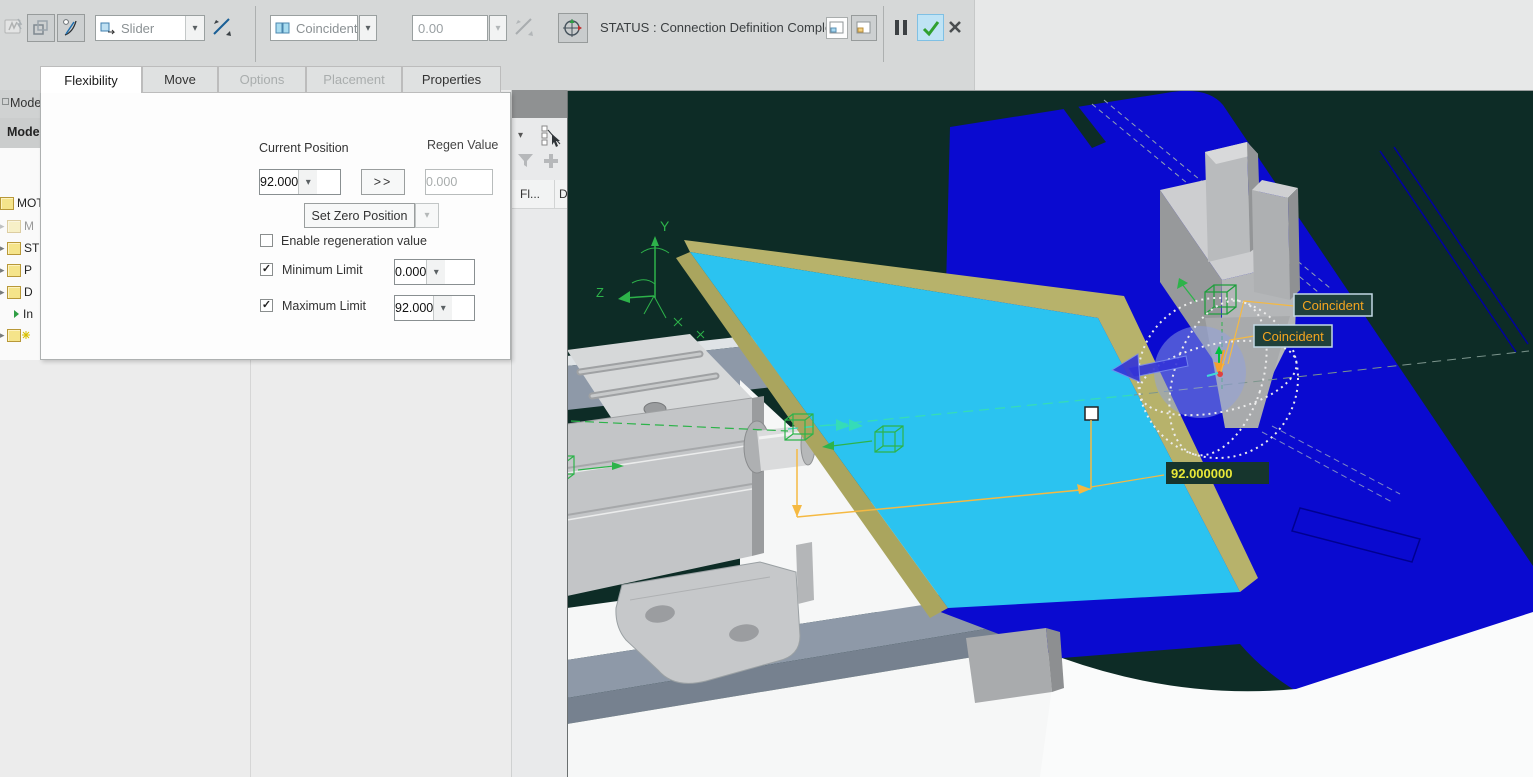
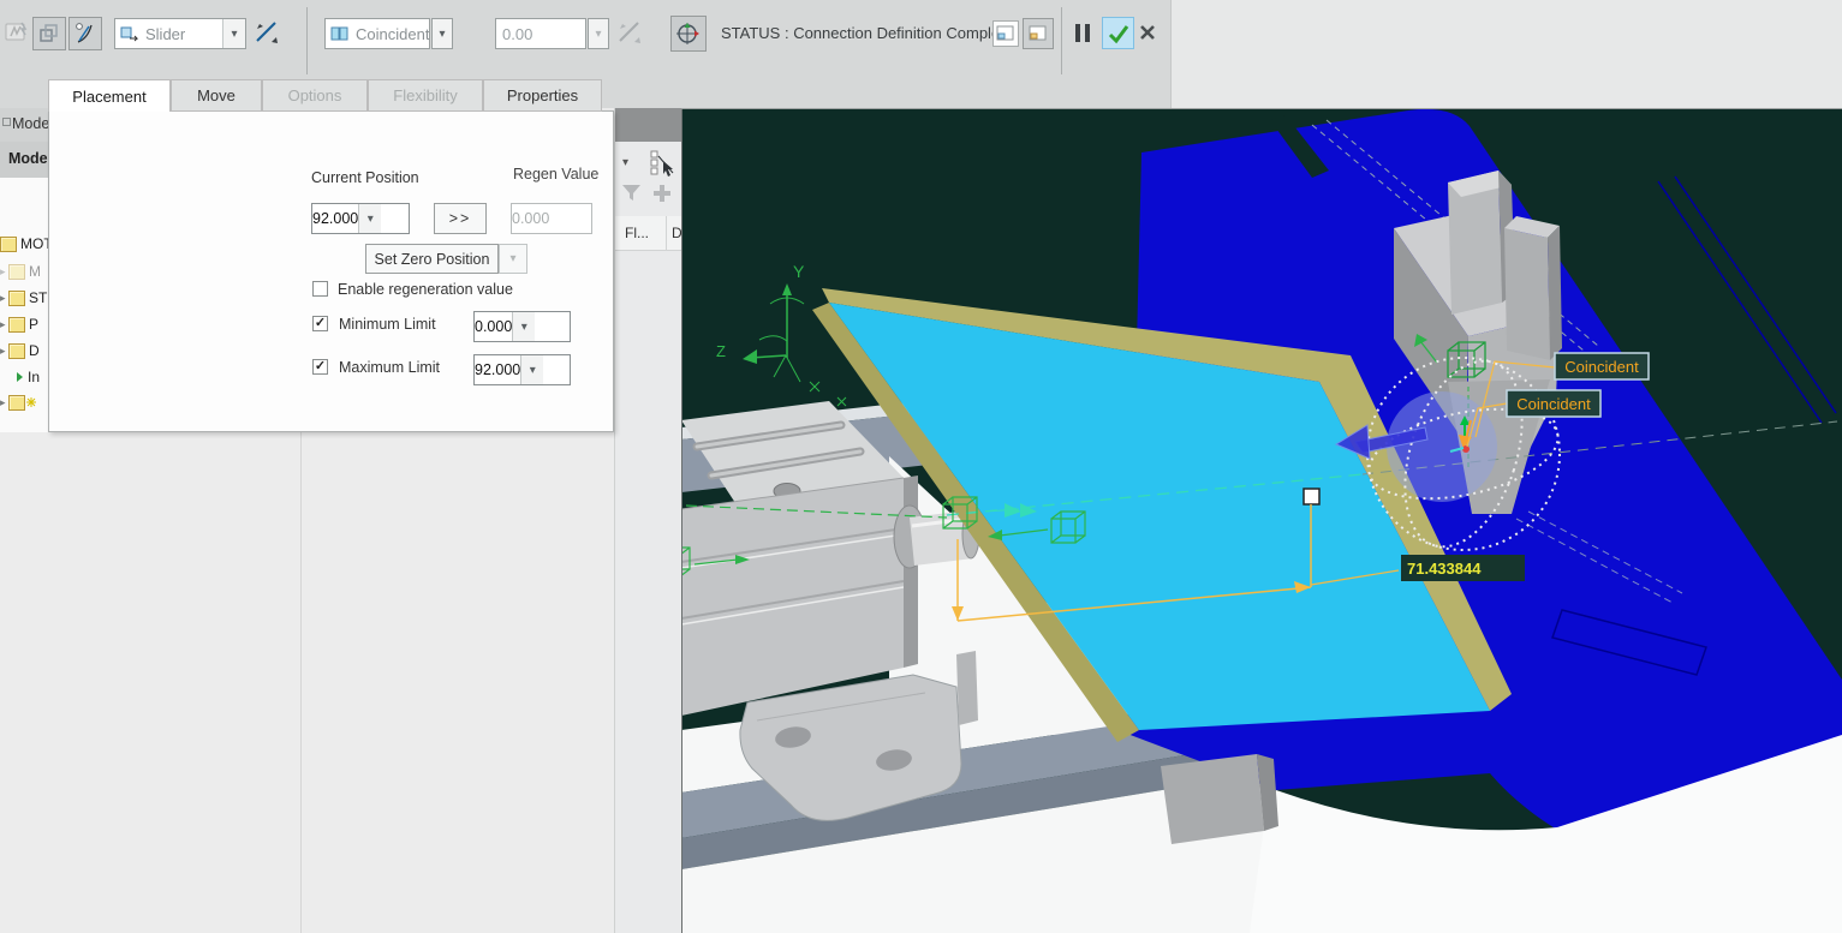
  Slider
  ▾
  Coincident
  ▾
  0.00
  ▾
  STATUS : Connection Definition Compl
- Flexibility
+ Placement
  Move
  Options
- Placement
+ Flexibility
  Properties
  Mode
  Mode
  ▸
  M
  ▸
  ST
  ▸
  P
  ▸
  D
  In
  ▸
  Current Position
  Regen Value
  92.000
  ▾
  >>
  0.000
  Set Zero Position
  ▾
  Enable regeneration value
  ✓
  Minimum Limit
  0.000
  ▾
  ✓
  Maximum Limit
  92.000
  ▾
  ▾
  Fl...
  D
  Y
  Z
- 92.000000
+ 71.433844
  Coincident
  Coincident
